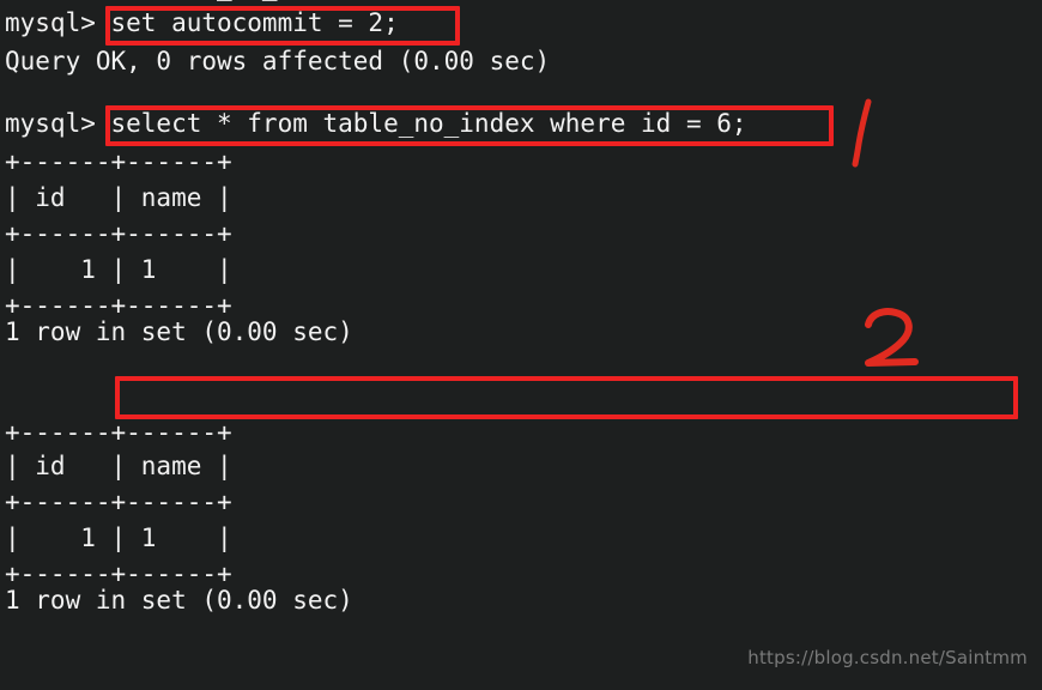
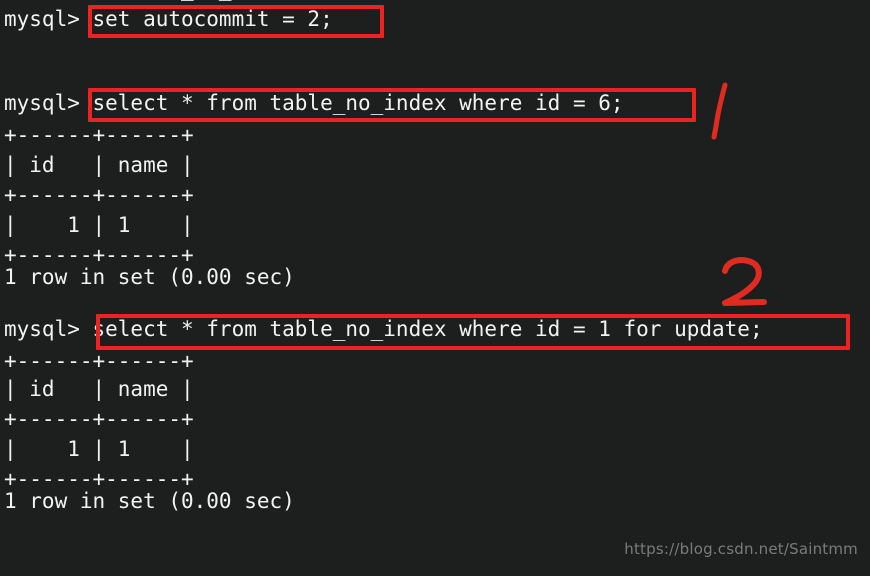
  mysql> set autocommit = 2;
- Query OK, 0 rows affected (0.00 sec)
  mysql> select * from table_no_index where id = 6;
  +------+------+
  | id | name |
  +------+------+
  | 1 | 1 |
  +------+------+
  1 row in set (0.00 sec)
+ mysql> select * from table_no_index where id = 1 for update;
  +------+------+
  | id | name |
  +------+------+
  | 1 | 1 |
  +------+------+
  1 row in set (0.00 sec)
  https://blog.csdn.net/Saintmm
